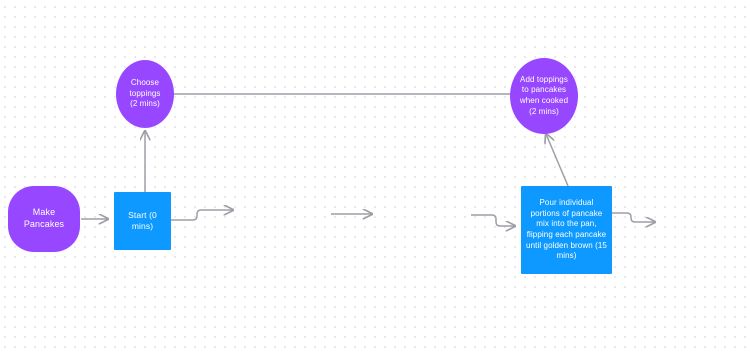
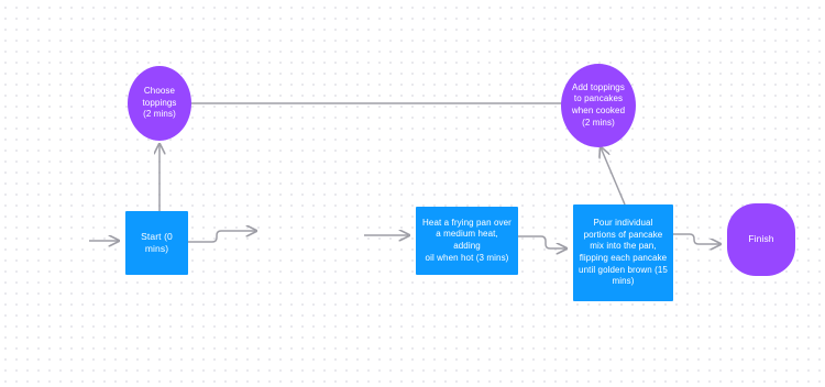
- Make
- Pancakes
  Choose
  toppings
  (2 mins)
  Start (0
  mins)
+ Heat a frying pan over
+ a medium heat, adding
+ oil when hot (3 mins)
  Pour individual
  portions of pancake
  mix into the pan,
  flipping each pancake
  until golden brown (15
  mins)
  Add toppings
  to pancakes
  when cooked
  (2 mins)
+ Finish
